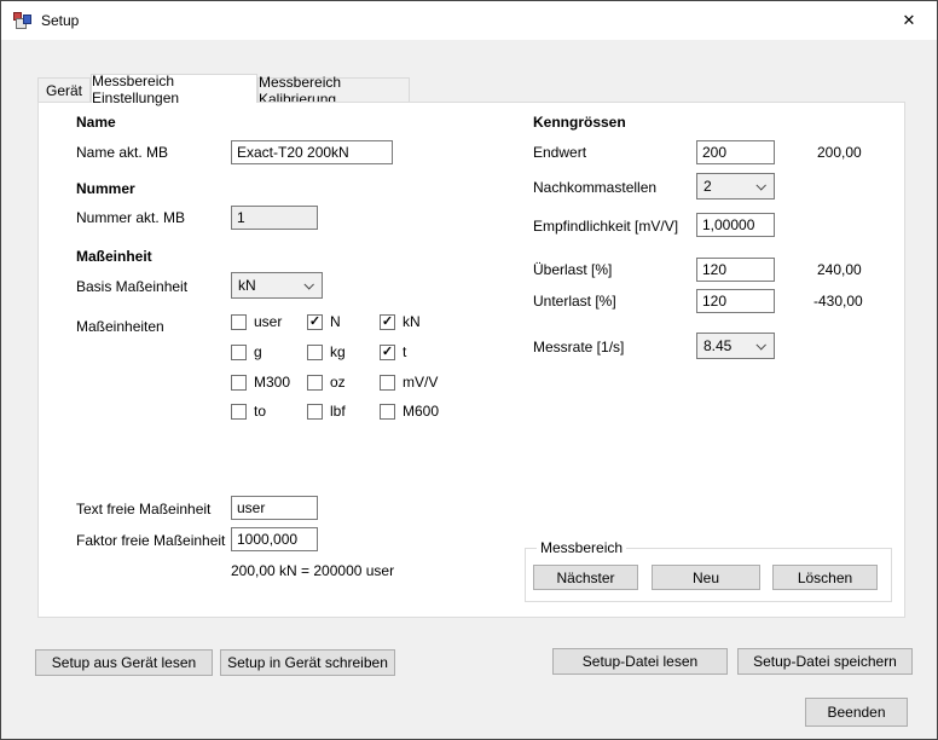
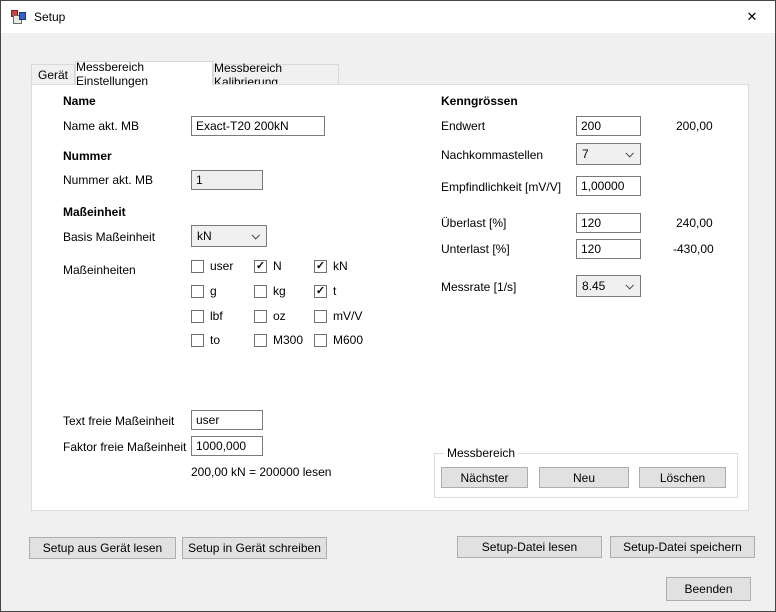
  Setup
  ✕
  Gerät
  Messbereich Einstellungen
  Messbereich Kalibrierung
  Name
  Name akt. MB
  Exact-T20 200kN
  Nummer
  Nummer akt. MB
  1
  Maßeinheit
  Basis Maßeinheit
  kN
  Maßeinheiten
  user
  ✓
  N
  ✓
  kN
  g
  kg
  ✓
  t
- M300
+ lbf
  oz
  mV/V
  to
- lbf
+ M300
  M600
  Text freie Maßeinheit
  user
  Faktor freie Maßeinheit
  1000,000
- 200,00 kN = 200000 user
+ 200,00 kN = 200000 lesen
  Kenngrössen
  Endwert
  200
  200,00
  Nachkommastellen
- 2
+ 7
  Empfindlichkeit [mV/V]
  1,00000
  Überlast [%]
  120
  240,00
  Unterlast [%]
  120
  -430,00
  Messrate [1/s]
  8.45
  Messbereich
  Nächster
  Neu
  Löschen
  Setup aus Gerät lesen
  Setup in Gerät schreiben
  Setup-Datei lesen
  Setup-Datei speichern
  Beenden
